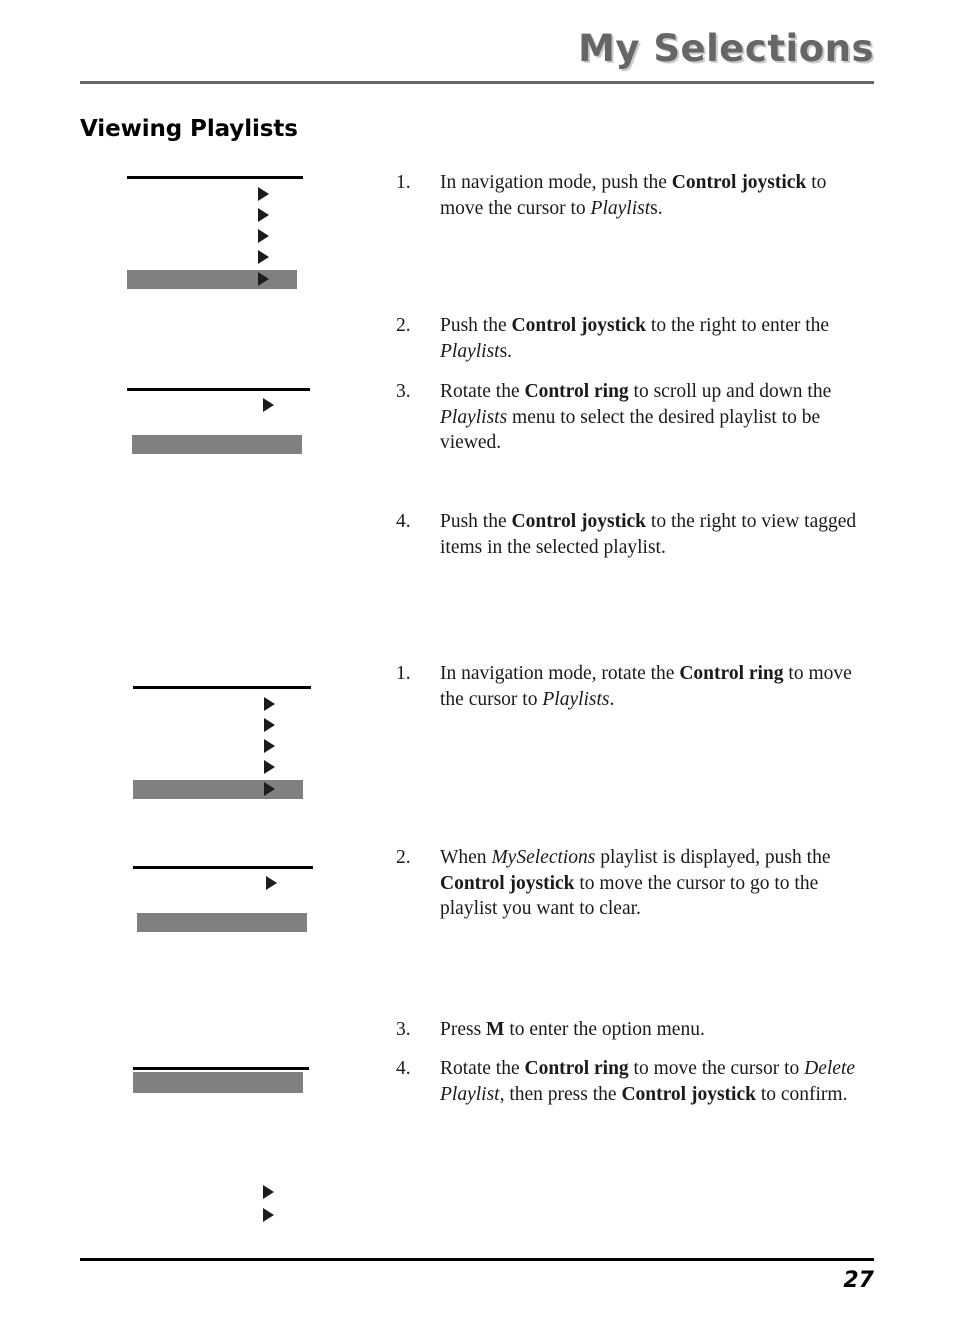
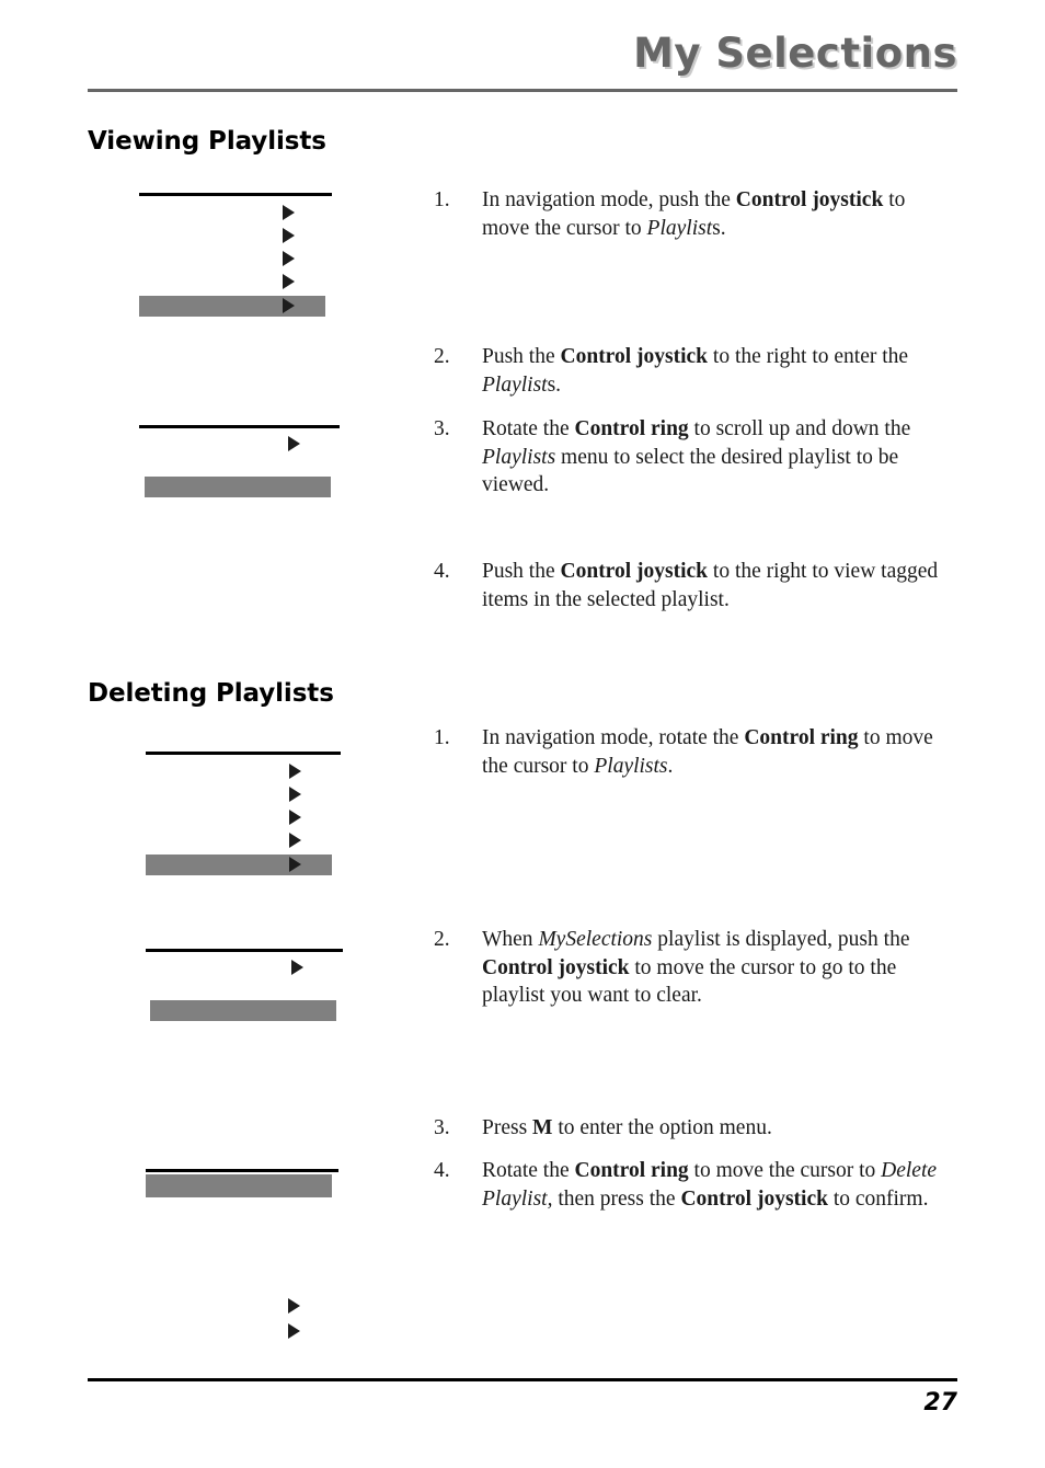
  My Selections
  Viewing Playlists
  1.
  In navigation mode, push the Control joystick to move the cursor to Playlists.
  2.
  Push the Control joystick to the right to enter the Playlists.
  3.
  Rotate the Control ring to scroll up and down the Playlists menu to select the desired playlist to be viewed.
  4.
  Push the Control joystick to the right to view tagged items in the selected playlist.
+ Deleting Playlists
  1.
  In navigation mode, rotate the Control ring to move the cursor to Playlists.
  2.
  When MySelections playlist is displayed, push the Control joystick to move the cursor to go to the playlist you want to clear.
  3.
  Press M to enter the option menu.
  4.
  Rotate the Control ring to move the cursor to Delete Playlist, then press the Control joystick to confirm.
  27
